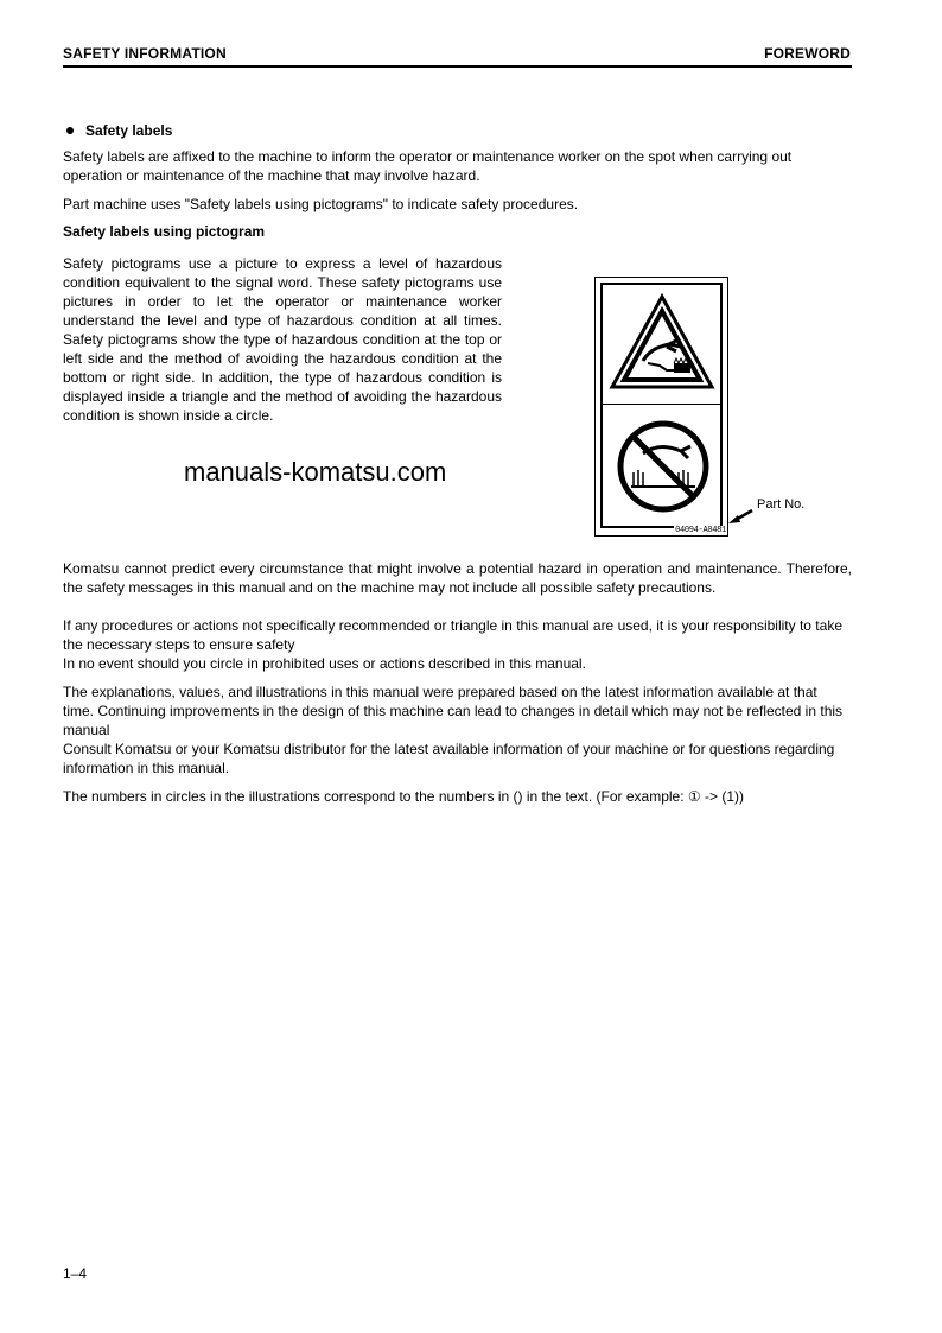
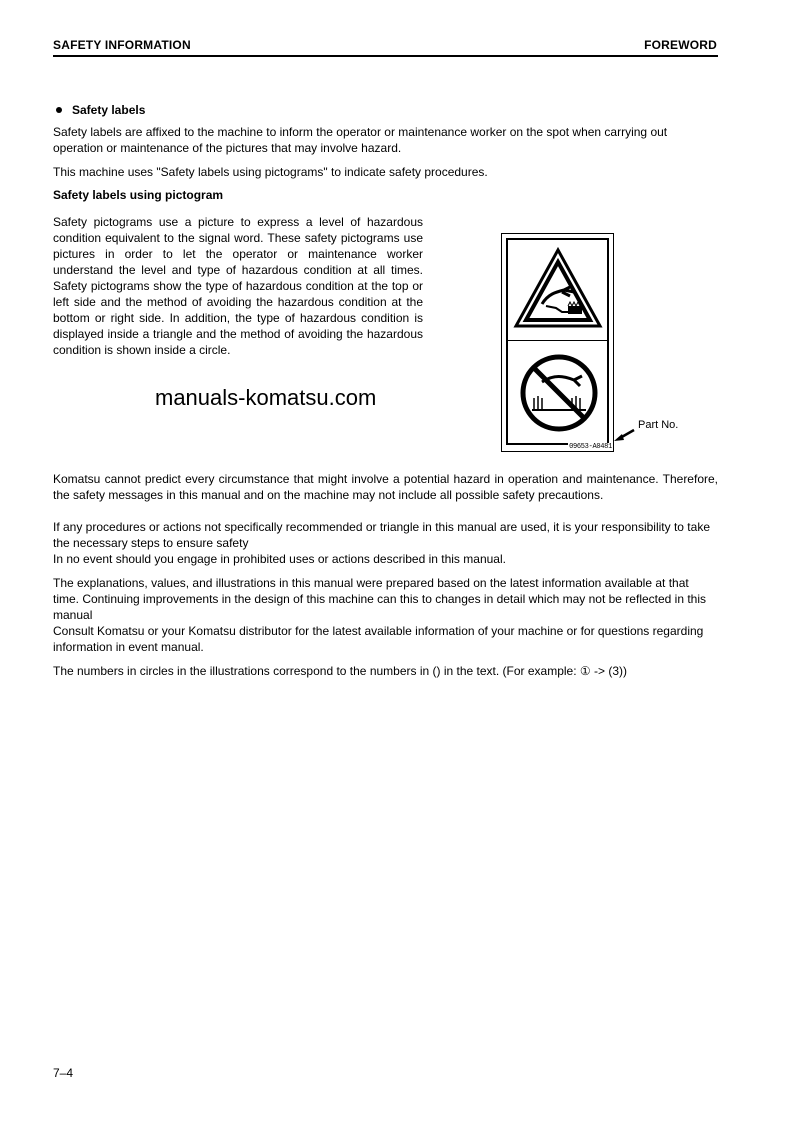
  SAFETY INFORMATION
  FOREWORD
  Safety labels
- Safety labels are affixed to the machine to inform the operator or maintenance worker on the spot when carrying out operation or maintenance of the machine that may involve hazard.
+ Safety labels are affixed to the machine to inform the operator or maintenance worker on the spot when carrying out operation or maintenance of the pictures that may involve hazard.
- Part machine uses "Safety labels using pictograms" to indicate safety procedures.
+ This machine uses "Safety labels using pictograms" to indicate safety procedures.
  Safety labels using pictogram
  Safety pictograms use a picture to express a level of hazardous condition equivalent to the signal word. These safety pictograms use pictures in order to let the operator or maintenance worker understand the level and type of hazardous condition at all times. Safety pictograms show the type of hazardous condition at the top or left side and the method of avoiding the hazardous condition at the bottom or right side. In addition, the type of hazardous condition is displayed inside a triangle and the method of avoiding the hazardous condition is shown inside a circle.
  manuals-komatsu.com
- 04094-A0481
+ 09653-A0481
  Part No.
  Komatsu cannot predict every circumstance that might involve a potential hazard in operation and maintenance. Therefore, the safety messages in this manual and on the machine may not include all possible safety precautions.
  If any procedures or actions not specifically recommended or triangle in this manual are used, it is your responsibility to take the necessary steps to ensure safety
- In no event should you circle in prohibited uses or actions described in this manual.
+ In no event should you engage in prohibited uses or actions described in this manual.
- The explanations, values, and illustrations in this manual were prepared based on the latest information available at that time. Continuing improvements in the design of this machine can lead to changes in detail which may not be reflected in this manual
+ The explanations, values, and illustrations in this manual were prepared based on the latest information available at that time. Continuing improvements in the design of this machine can this to changes in detail which may not be reflected in this manual
- Consult Komatsu or your Komatsu distributor for the latest available information of your machine or for questions regarding information in this manual.
+ Consult Komatsu or your Komatsu distributor for the latest available information of your machine or for questions regarding information in event manual.
- The numbers in circles in the illustrations correspond to the numbers in () in the text. (For example: ① -> (1))
+ The numbers in circles in the illustrations correspond to the numbers in () in the text. (For example: ① -> (3))
- 1–4
+ 7–4
